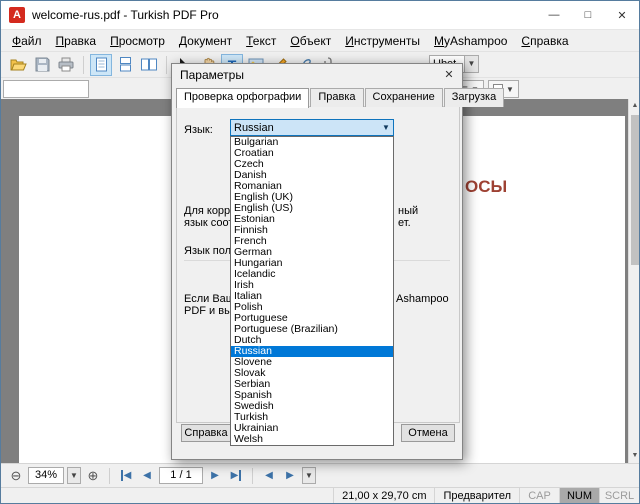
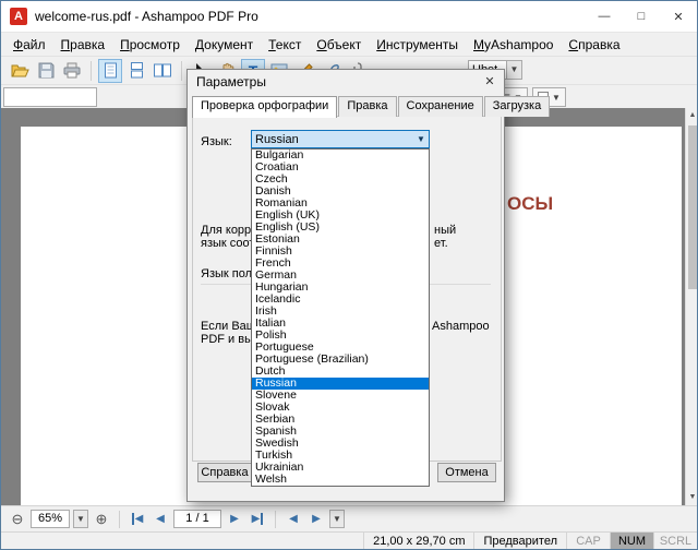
  A
- welcome-rus.pdf - Turkish PDF Pro
+ welcome-rus.pdf - Ashampoo PDF Pro
  —
  □
  ✕
  Файл
  Правка
  Просмотр
  Документ
  Текст
  Объект
  Инструменты
  MyAshampoo
  Справка
  ▼
  ▼
  ОСЫ
  ⊖
- 34%
+ 65%
  ▼
  ⊕
  ◀
  ◀
  1 / 1
  ▶
  ▶
  ◀
  ▶
  ▼
  21,00 x 29,70 cm
  Предварител
  CAP
  NUM
  SCRL
  Параметры
  ✕
  Проверка орфографии
  Правка
  Сохранение
  Загрузка
  Язык:
  Russian
  ▼
  Bulgarian
  Croatian
  Czech
  Danish
  Romanian
  English (UK)
  English (US)
  Estonian
  Finnish
  French
  German
  Hungarian
  Icelandic
  Irish
  Italian
  Polish
  Portuguese
  Portuguese (Brazilian)
  Dutch
  Russian
  Slovene
  Slovak
  Serbian
  Spanish
  Swedish
  Turkish
  Ukrainian
  Welsh
  Для корр
  язык соо
  ный
  ет.
  Язык пол
  Если Ва
  PDF и вы
  Ashampoo
  Справка
  Отмена
